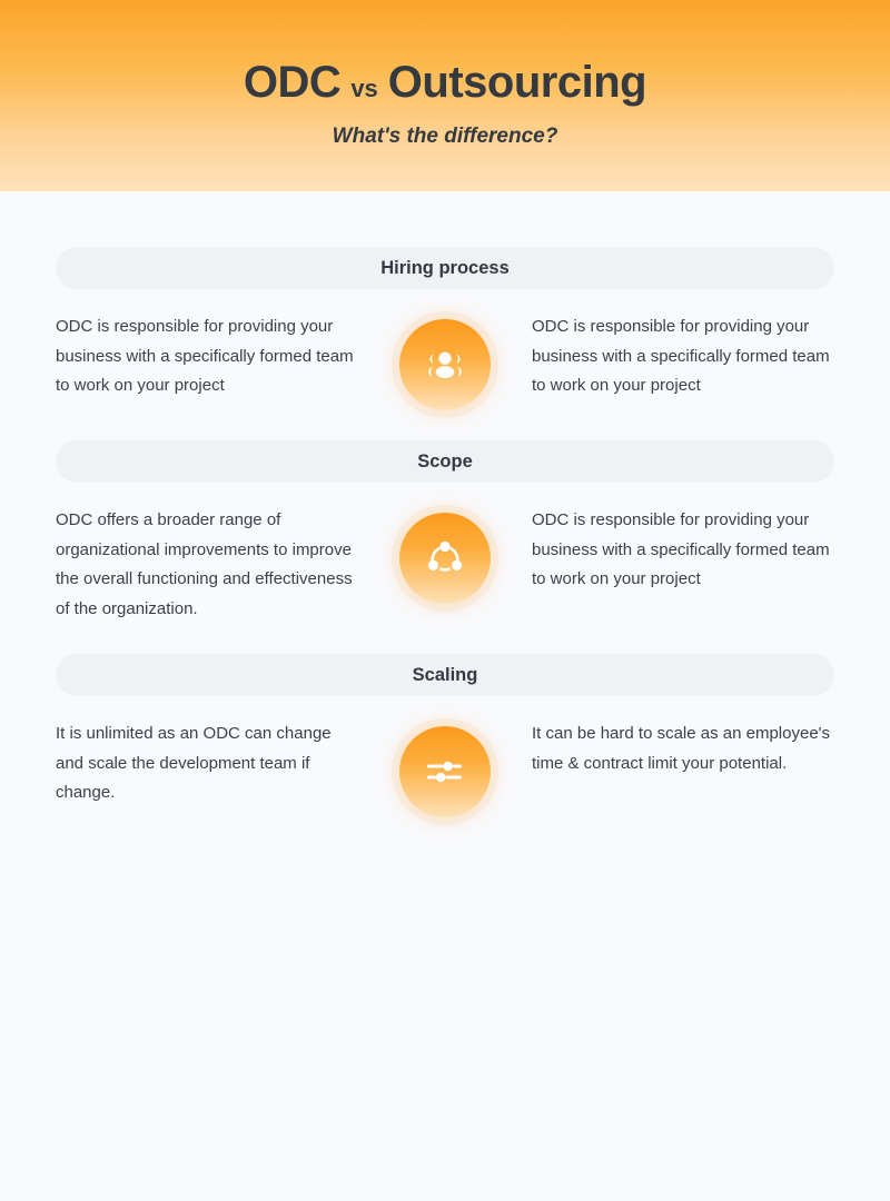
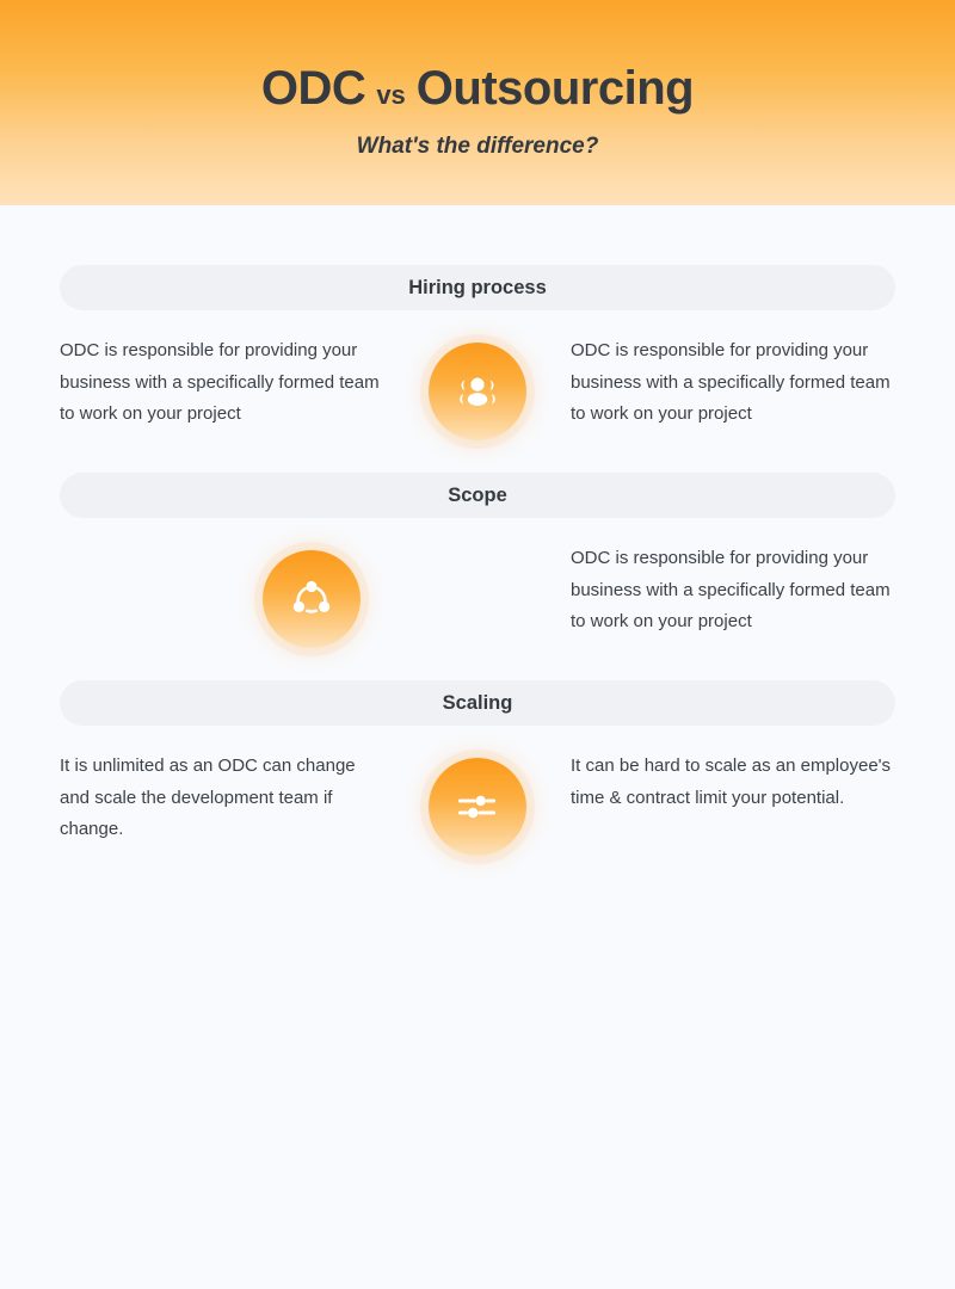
  ODC
  vs
  Outsourcing
  What's the difference?
  Hiring process
  ODC is responsible for providing your business with a specifically formed team to work on your project
  ODC is responsible for providing your business with a specifically formed team to work on your project
  Scope
- ODC offers a broader range of organizational improvements to improve the overall functioning and effectiveness of the organization.
  ODC is responsible for providing your business with a specifically formed team to work on your project
  Scaling
  It is unlimited as an ODC can change and scale the development team if change.
  It can be hard to scale as an employee's time & contract limit your potential.
